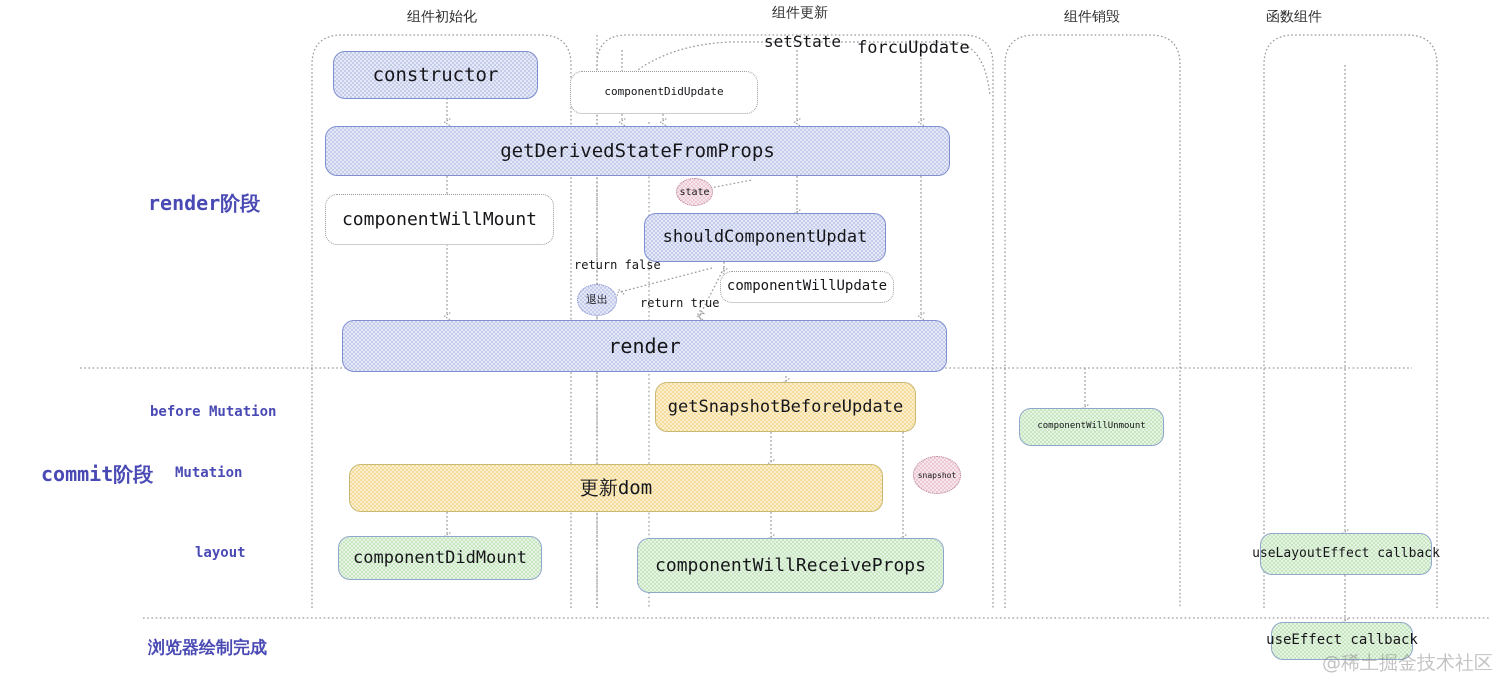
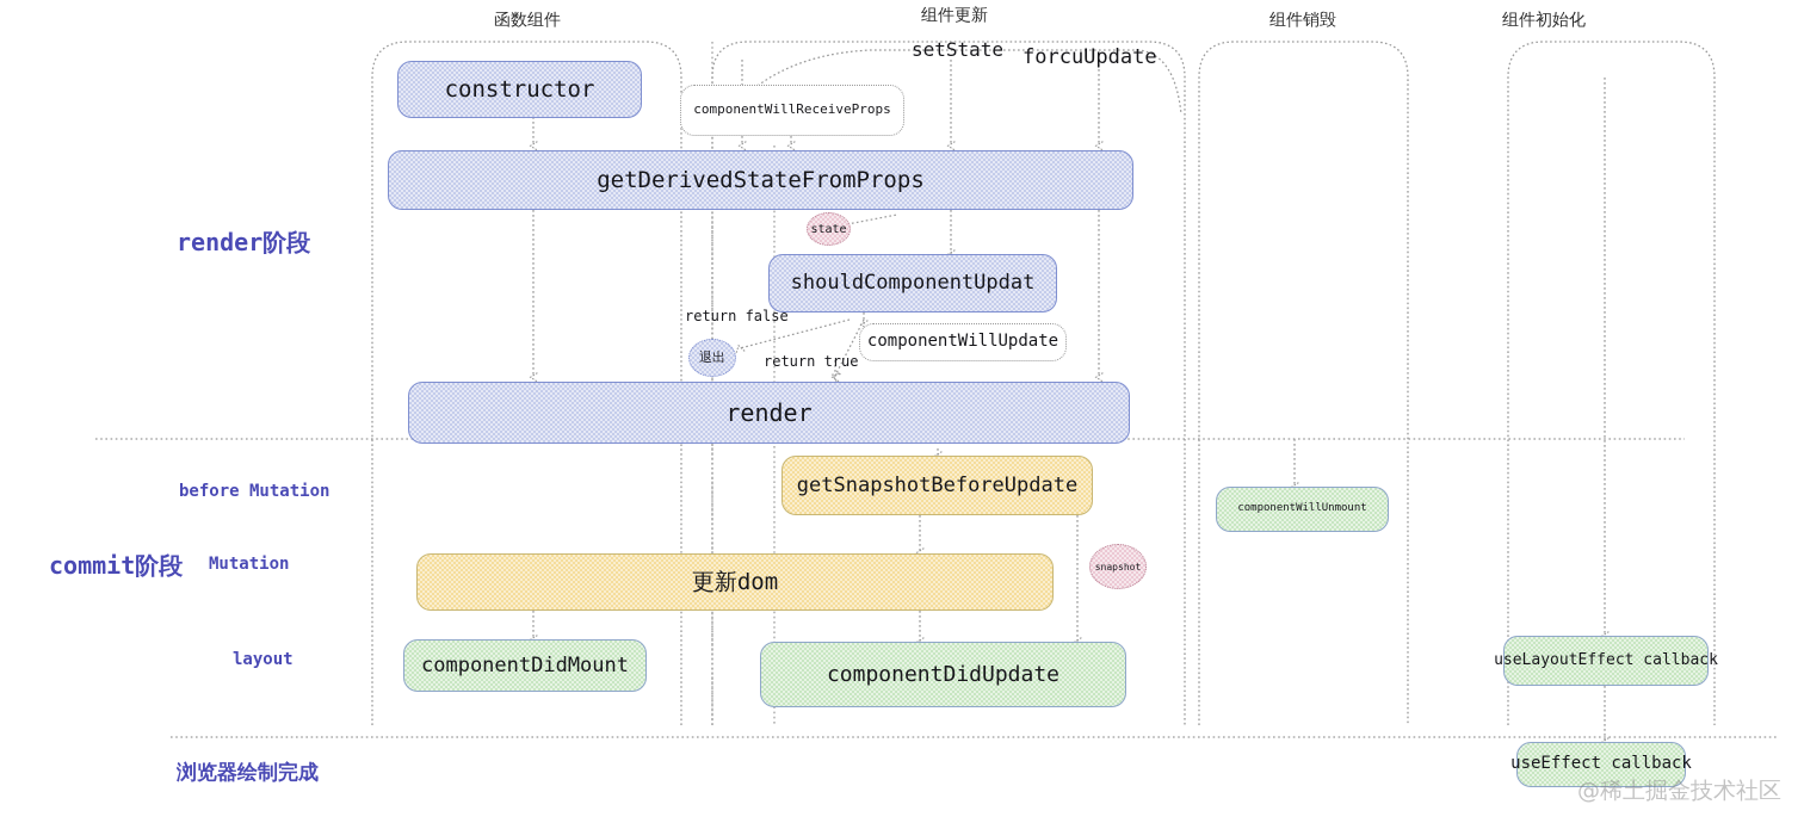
- 组件初始化
+ 函数组件
  组件更新
  组件销毁
- 函数组件
+ 组件初始化
  render阶段
  commit阶段
  before Mutation
  Mutation
  layout
  浏览器绘制完成
  setState
  forcuUpdate
  return false
  return true
  constructor
- componentDidUpdate
+ componentWillReceiveProps
  getDerivedStateFromProps
- componentWillMount
  shouldComponentUpdat
  componentWillUpdate
  render
  getSnapshotBeforeUpdate
  更新dom
  componentDidMount
- componentWillReceiveProps
+ componentDidUpdate
  componentWillUnmount
  useLayoutEffect callback
  useEffect callback
  state
  退出
  snapshot
  @稀土掘金技术社区
